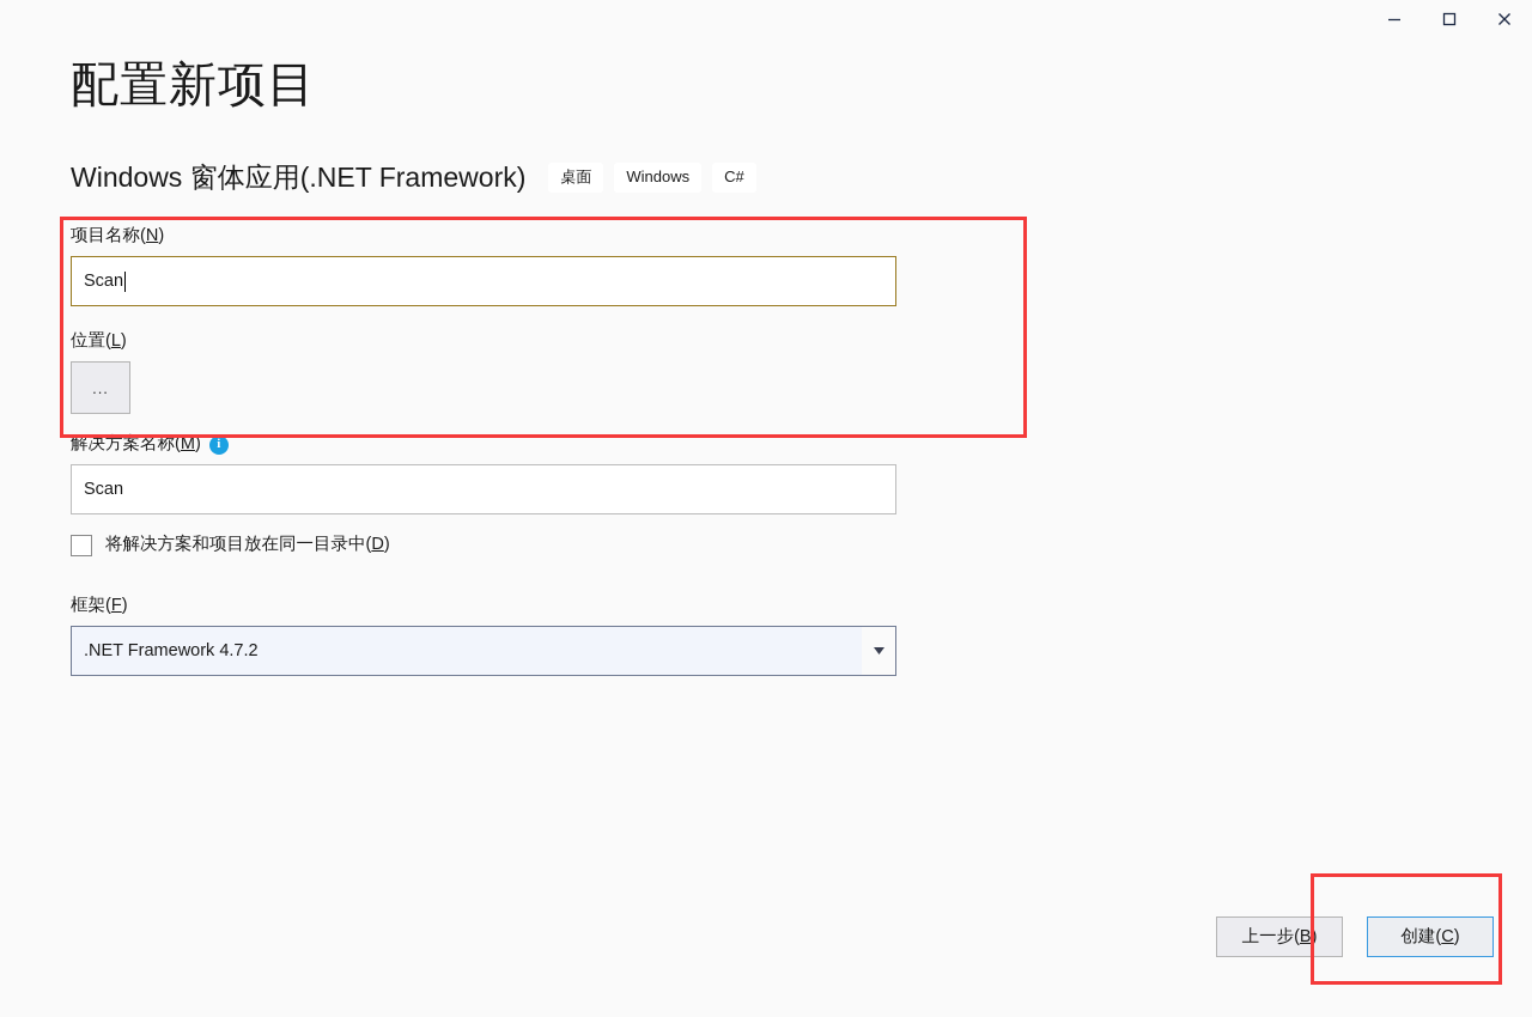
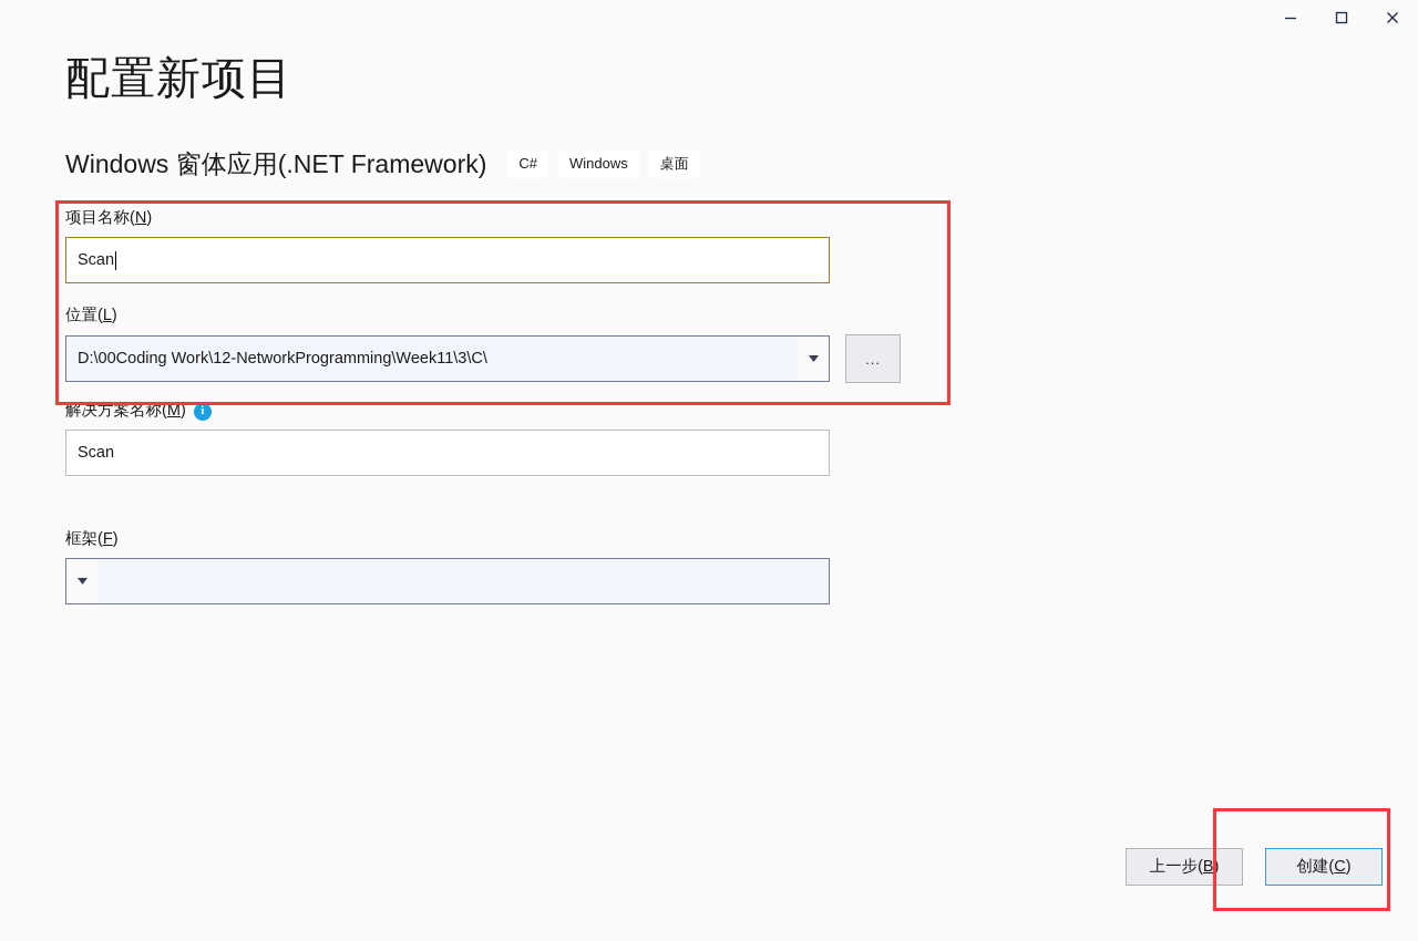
  配置新项目
  Windows 窗体应用(.NET Framework)
- 桌面
+ C#
  Windows
- C#
+ 桌面
  项目名称(N)
  Scan
  位置(L)
+ D:\00Coding Work\12-NetworkProgramming\Week11\3\C\
  ...
  解决方案名称(M)
  i
  Scan
- 将解决方案和项目放在同一目录中(D)
  框架(F)
- .NET Framework 4.7.2
  上一步(
  B
  )
  创建(
  C
  )
